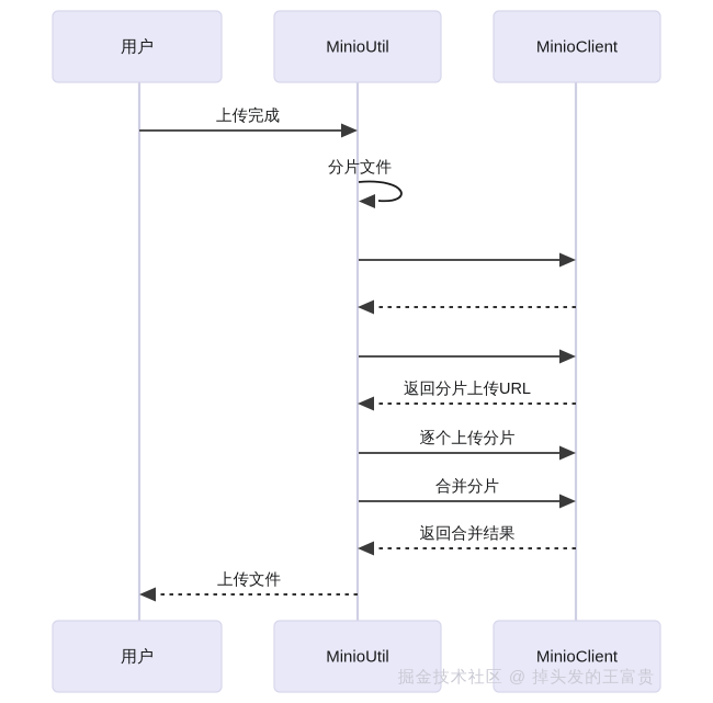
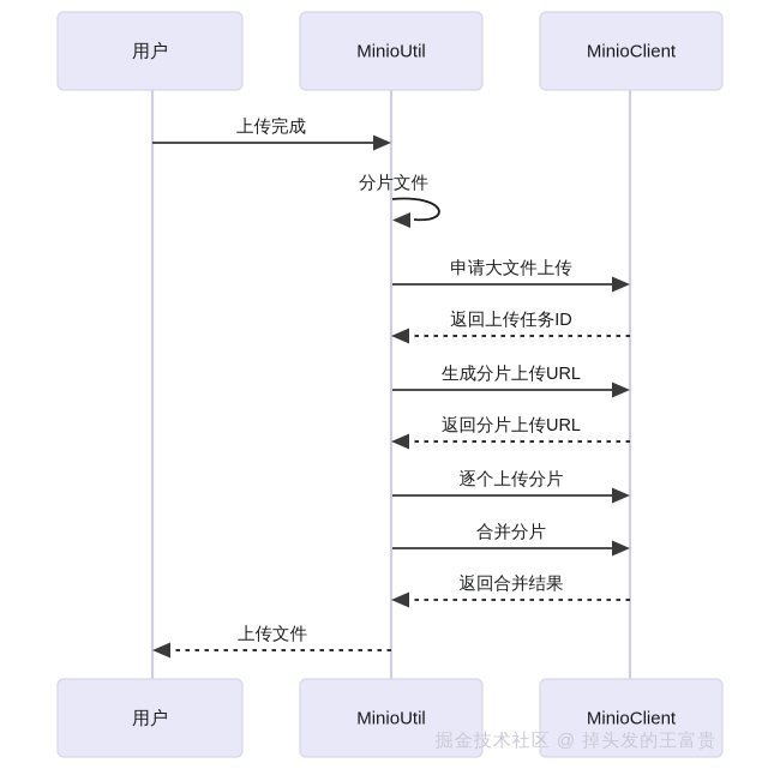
  用户
  MinioUtil
  MinioClient
  上传完成
  分片文件
+ 申请大文件上传
+ 返回上传任务ID
+ 生成分片上传URL
  返回分片上传URL
  逐个上传分片
  合并分片
  返回合并结果
  上传文件
  用户
  MinioUtil
  MinioClient
  掘金技术社区 @ 掉头发的王富贵
